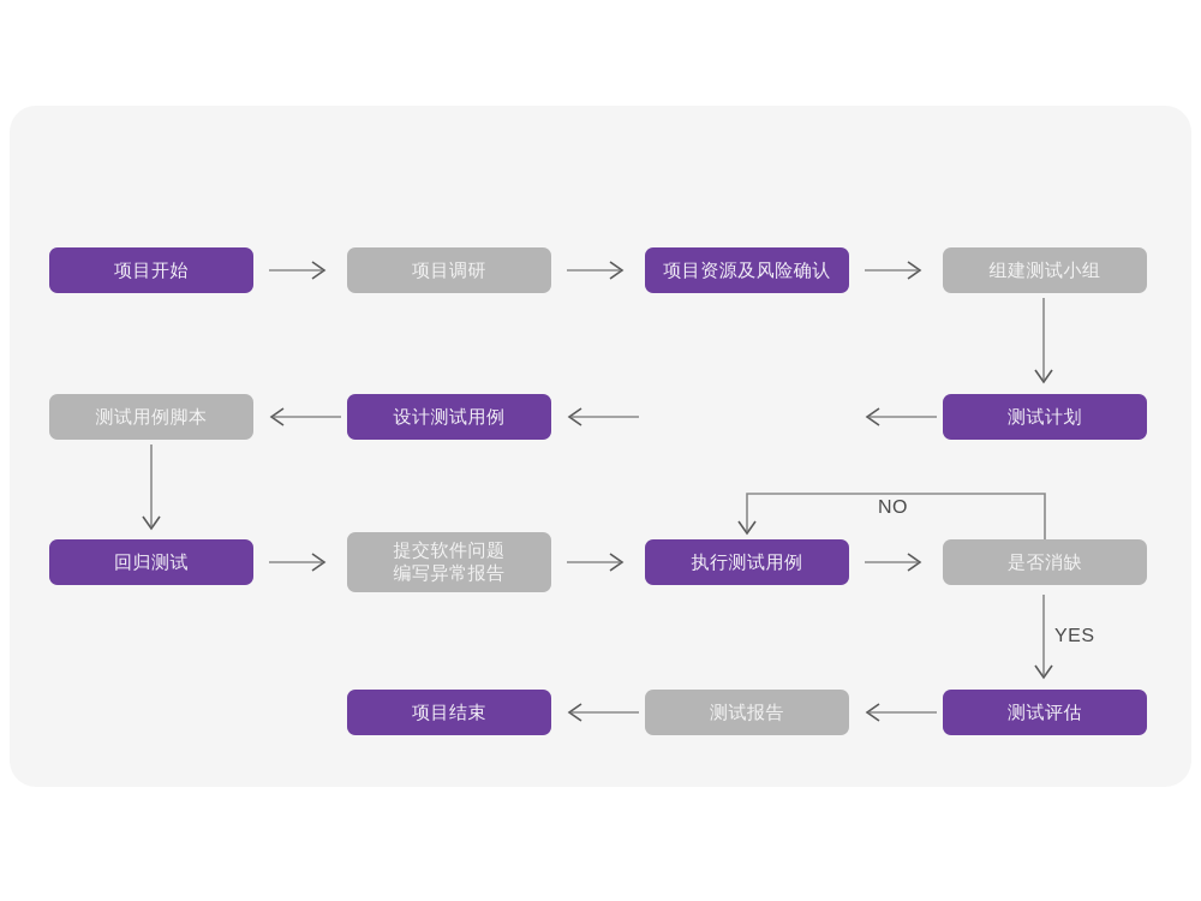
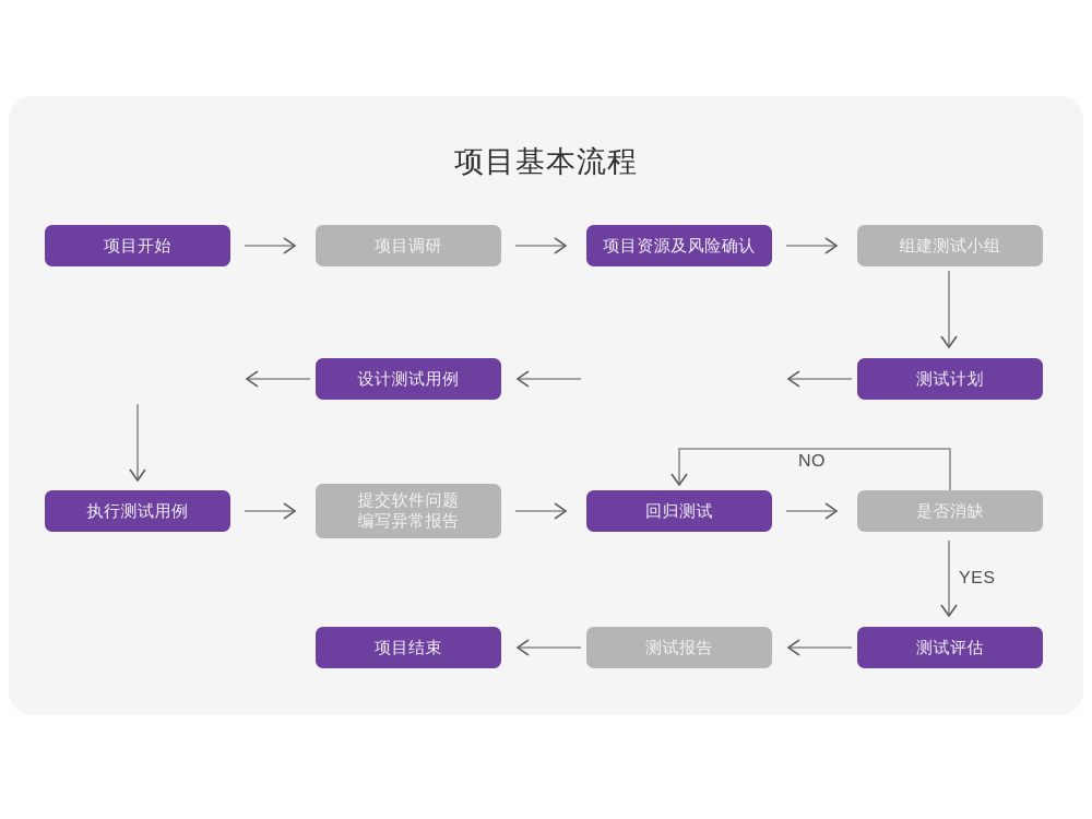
+ 项目基本流程
  NO
  YES
  项目开始
  项目调研
  项目资源及风险确认
  组建测试小组
- 测试用例脚本
  设计测试用例
  测试计划
- 回归测试
+ 执行测试用例
  提交软件问题
  编写异常报告
- 执行测试用例
+ 回归测试
  是否消缺
  项目结束
  测试报告
  测试评估
